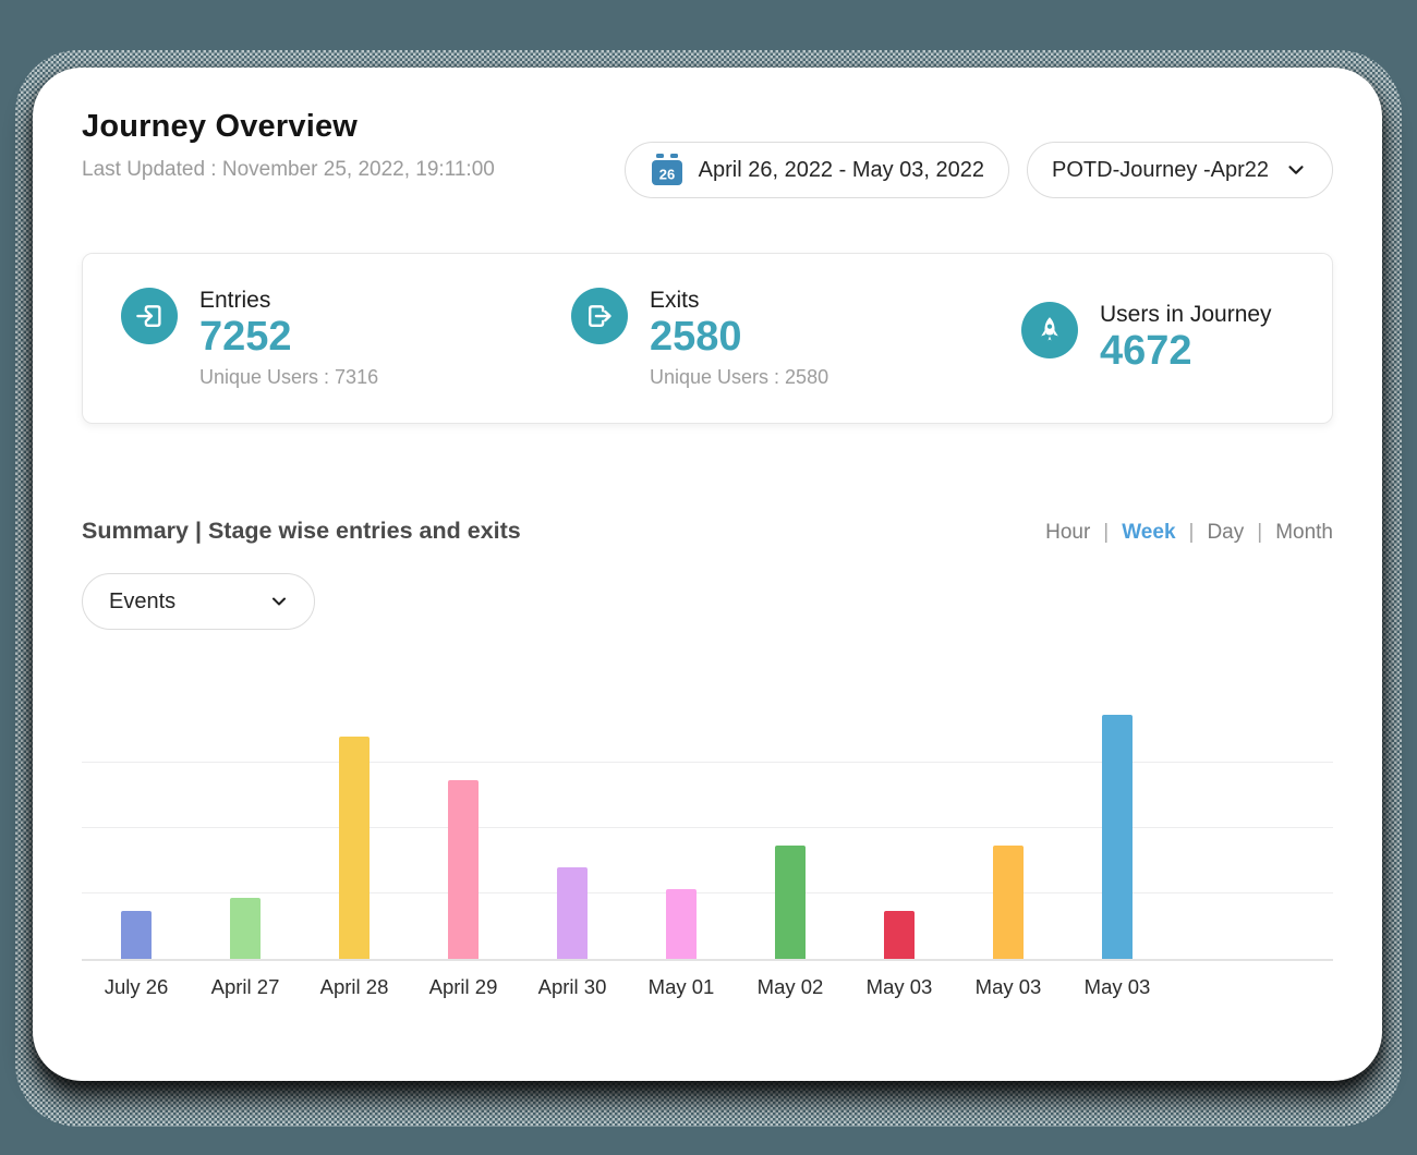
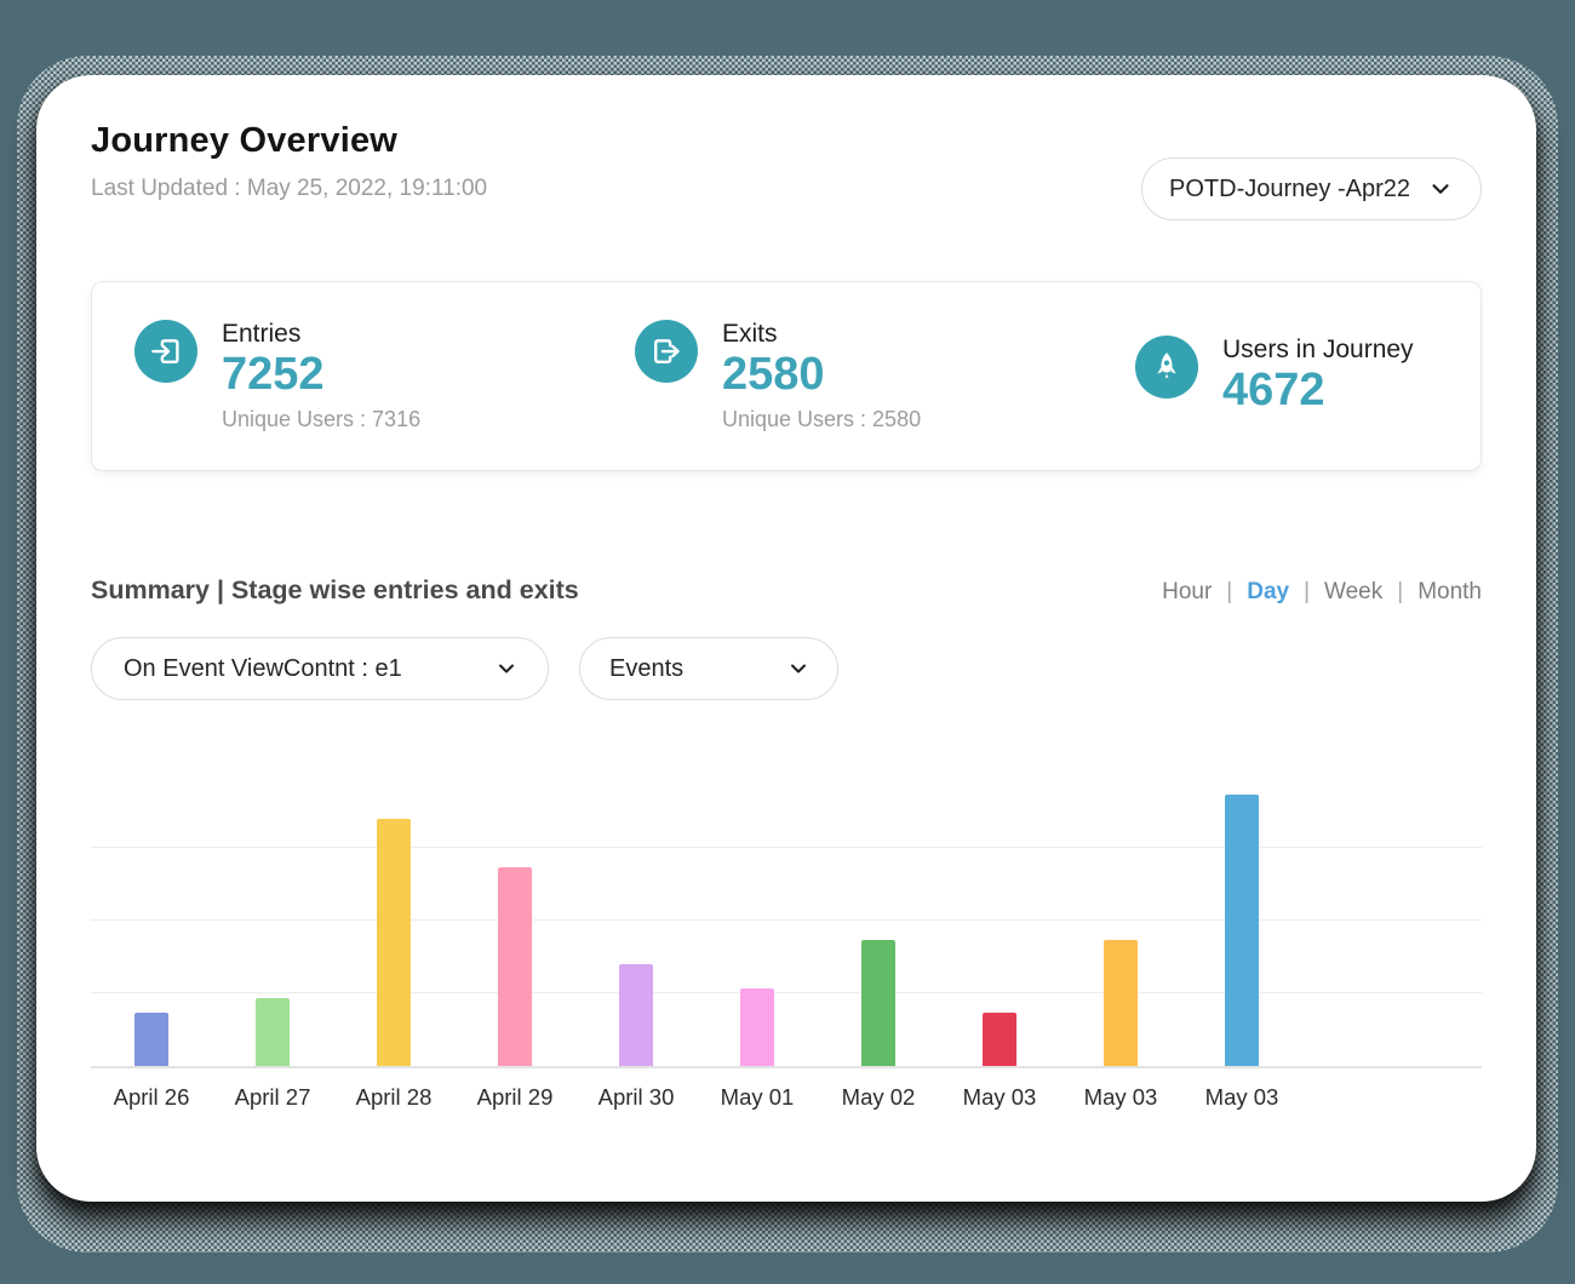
  Journey Overview
- Last Updated : November 25, 2022, 19:11:00
+ Last Updated : May 25, 2022, 19:11:00
- 26
- April 26, 2022 - May 03, 2022
  POTD-Journey -Apr22
  Entries
  7252
  Unique Users : 7316
  Exits
  2580
  Unique Users : 2580
  Users in Journey
  4672
  Summary | Stage wise entries and exits
  Hour
  |
- Week
+ Day
  |
- Day
+ Week
  |
  Month
+ On Event ViewContnt : e1
  Events
- July 26
+ April 26
  April 27
  April 28
  April 29
  April 30
  May 01
  May 02
  May 03
  May 03
  May 03
